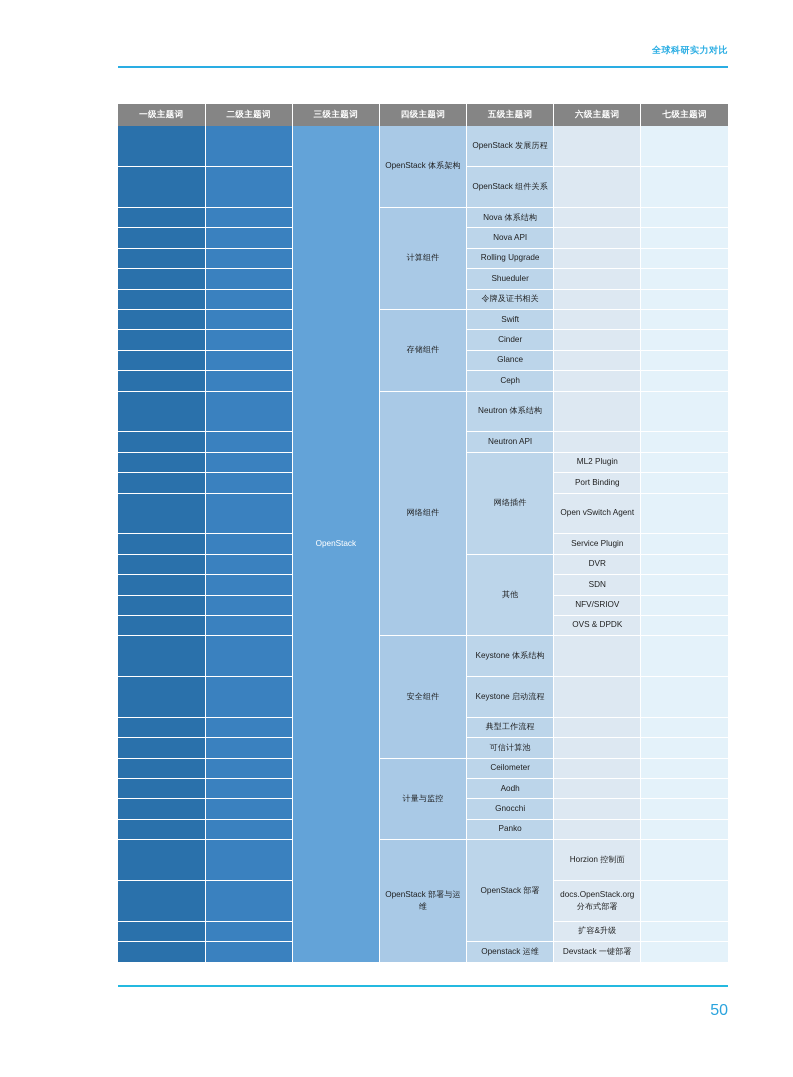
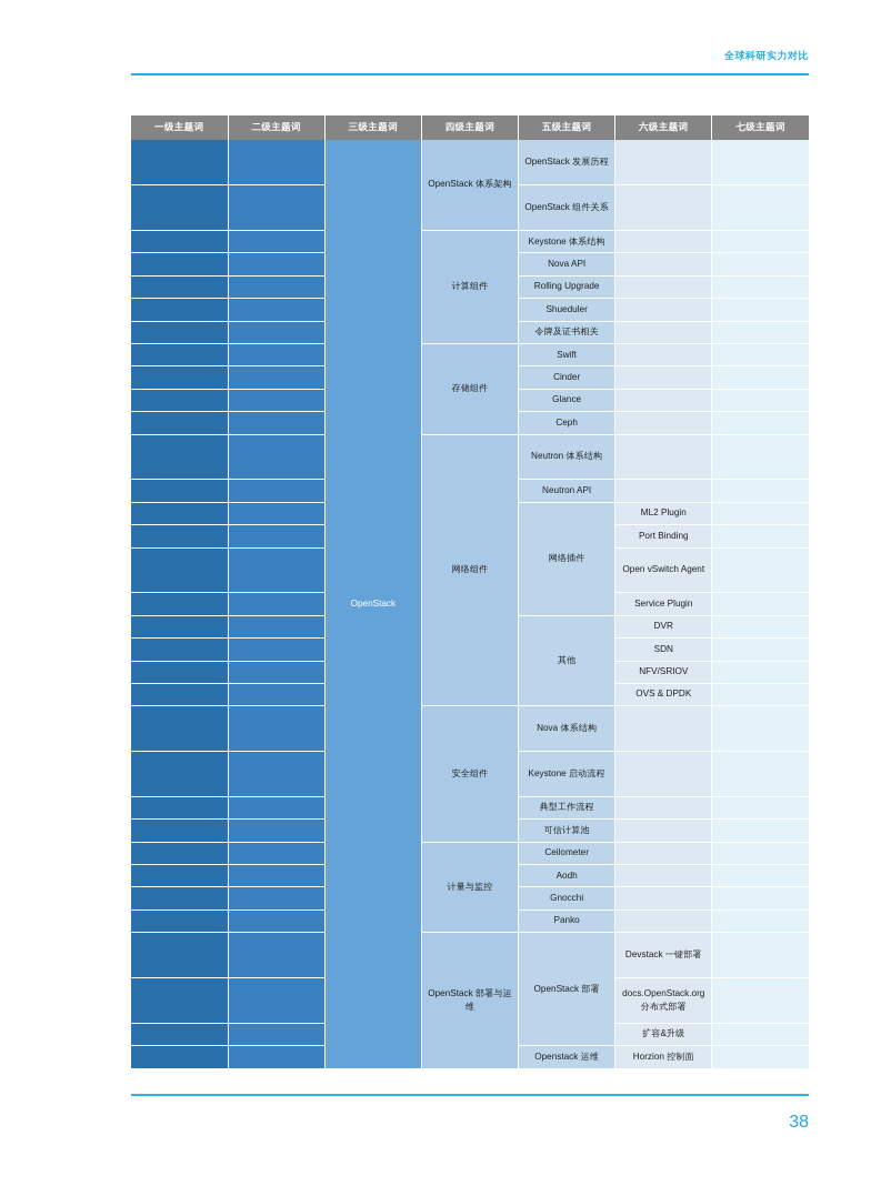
  全球科研实力对比
  一级主题词	二级主题词	三级主题词	四级主题词	五级主题词	六级主题词	七级主题词
  		OpenStack	OpenStack 体系架构	OpenStack 发展历程
  		OpenStack 组件关系
- 		计算组件	Nova 体系结构
+ 		计算组件	Keystone 体系结构
  		Nova API
  		Rolling Upgrade
  		Shueduler
  		令牌及证书相关
  		存储组件	Swift
  		Cinder
  		Glance
  		Ceph
  		网络组件	Neutron 体系结构
  		Neutron API
  		网络插件	ML2 Plugin
  		Port Binding
  		Open vSwitch Agent
  		Service Plugin
  		其他	DVR
  		SDN
  		NFV/SRIOV
  		OVS & DPDK
- 		安全组件	Keystone 体系结构
+ 		安全组件	Nova 体系结构
  		Keystone 启动流程
  		典型工作流程
  		可信计算池
  		计量与监控	Ceilometer
  		Aodh
  		Gnocchi
  		Panko
- 		OpenStack 部署与运维	OpenStack 部署	Horzion 控制面
+ 		OpenStack 部署与运维	OpenStack 部署	Devstack 一键部署
  		docs.OpenStack.org 分布式部署
  		扩容&升级
- 		Openstack 运维	Devstack 一键部署
+ 		Openstack 运维	Horzion 控制面
- 50
+ 38
